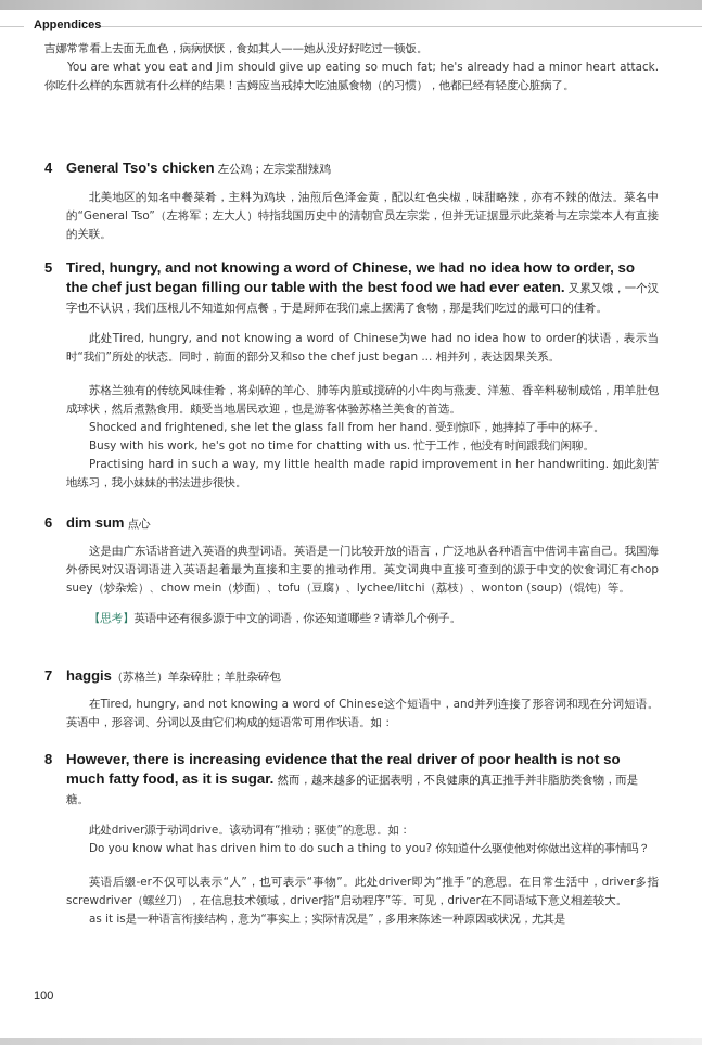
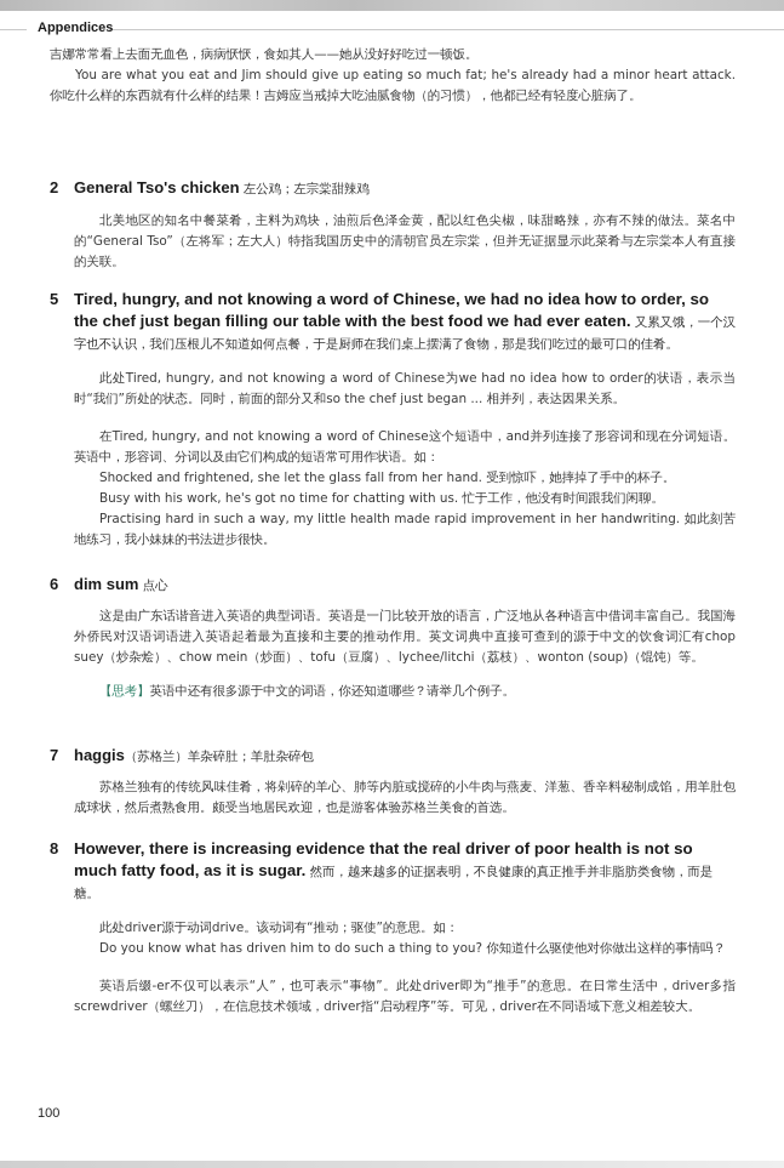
  Appendices
  吉娜常常看上去面无血色，病病恹恹，食如其人——她从没好好吃过一顿饭。
  You are what you eat and Jim should give up eating so much fat; he's already had a minor heart attack. 你吃什么样的东西就有什么样的结果！吉姆应当戒掉大吃油腻食物（的习惯），他都已经有轻度心脏病了。
- 4
+ 2
  General Tso's chicken 左公鸡；左宗棠甜辣鸡
  北美地区的知名中餐菜肴，主料为鸡块，油煎后色泽金黄，配以红色尖椒，味甜略辣，亦有不辣的做法。菜名中的“General Tso”（左将军；左大人）特指我国历史中的清朝官员左宗棠，但并无证据显示此菜肴与左宗棠本人有直接的关联。
  5
  Tired, hungry, and not knowing a word of Chinese, we had no idea how to order, so the chef just began filling our table with the best food we had ever eaten. 又累又饿，一个汉字也不认识，我们压根儿不知道如何点餐，于是厨师在我们桌上摆满了食物，那是我们吃过的最可口的佳肴。
  此处Tired, hungry, and not knowing a word of Chinese为we had no idea how to order的状语，表示当时“我们”所处的状态。同时，前面的部分又和so the chef just began ... 相并列，表达因果关系。
- 苏格兰独有的传统风味佳肴，将剁碎的羊心、肺等内脏或搅碎的小牛肉与燕麦、洋葱、香辛料秘制成馅，用羊肚包成球状，然后煮熟食用。颇受当地居民欢迎，也是游客体验苏格兰美食的首选。
+ 在Tired, hungry, and not knowing a word of Chinese这个短语中，and并列连接了形容词和现在分词短语。英语中，形容词、分词以及由它们构成的短语常可用作状语。如：
  Shocked and frightened, she let the glass fall from her hand. 受到惊吓，她摔掉了手中的杯子。
  Busy with his work, he's got no time for chatting with us. 忙于工作，他没有时间跟我们闲聊。
  Practising hard in such a way, my little health made rapid improvement in her handwriting. 如此刻苦地练习，我小妹妹的书法进步很快。
  6
  dim sum 点心
  这是由广东话谐音进入英语的典型词语。英语是一门比较开放的语言，广泛地从各种语言中借词丰富自己。我国海外侨民对汉语词语进入英语起着最为直接和主要的推动作用。英文词典中直接可查到的源于中文的饮食词汇有chop suey（炒杂烩）、chow mein（炒面）、tofu（豆腐）、lychee/litchi（荔枝）、wonton (soup)（馄饨）等。
  【思考】英语中还有很多源于中文的词语，你还知道哪些？请举几个例子。
  7
  haggis（苏格兰）羊杂碎肚；羊肚杂碎包
- 在Tired, hungry, and not knowing a word of Chinese这个短语中，and并列连接了形容词和现在分词短语。英语中，形容词、分词以及由它们构成的短语常可用作状语。如：
+ 苏格兰独有的传统风味佳肴，将剁碎的羊心、肺等内脏或搅碎的小牛肉与燕麦、洋葱、香辛料秘制成馅，用羊肚包成球状，然后煮熟食用。颇受当地居民欢迎，也是游客体验苏格兰美食的首选。
  8
  However, there is increasing evidence that the real driver of poor health is not so much fatty food, as it is sugar. 然而，越来越多的证据表明，不良健康的真正推手并非脂肪类食物，而是糖。
  此处driver源于动词drive。该动词有“推动；驱使”的意思。如：
  Do you know what has driven him to do such a thing to you? 你知道什么驱使他对你做出这样的事情吗？
  英语后缀-er不仅可以表示“人”，也可表示“事物”。此处driver即为“推手”的意思。在日常生活中，driver多指screwdriver（螺丝刀），在信息技术领域，driver指“启动程序”等。可见，driver在不同语域下意义相差较大。
- as it is是一种语言衔接结构，意为“事实上；实际情况是”，多用来陈述一种原因或状况，尤其是
  100
